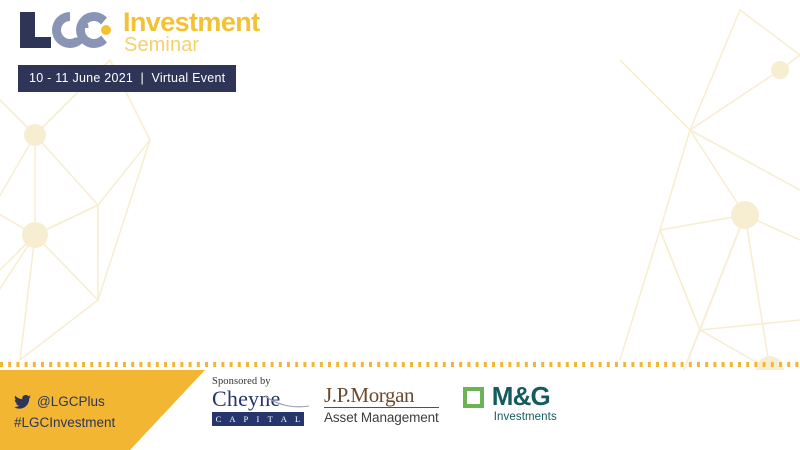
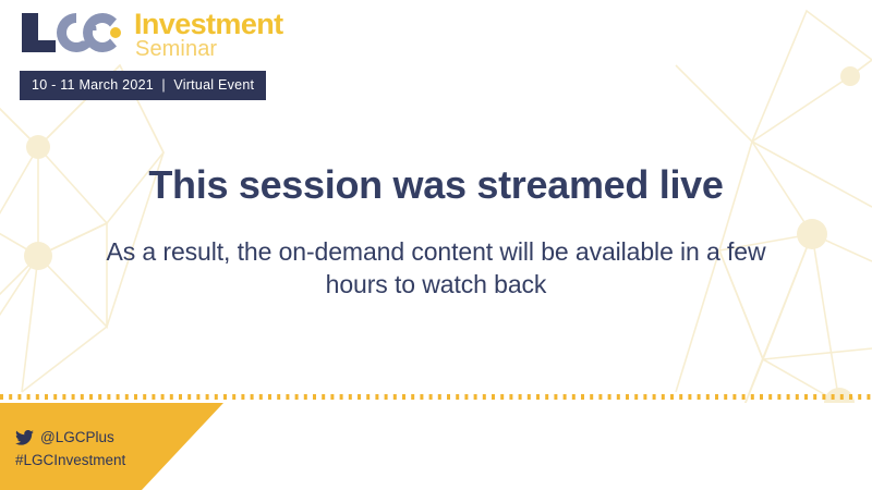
  Investment
  Seminar
- 10 - 11 June 2021 | Virtual Event
+ 10 - 11 March 2021 | Virtual Event
+ This session was streamed live
+ As a result, the on-demand content will be available in a few hours to watch back
  @LGCPlus
  #LGCInvestment
- Sponsored by
- Cheyne
- C A P I T A L
- J.P.Morgan
- Asset Management
- M&G
- Investments
